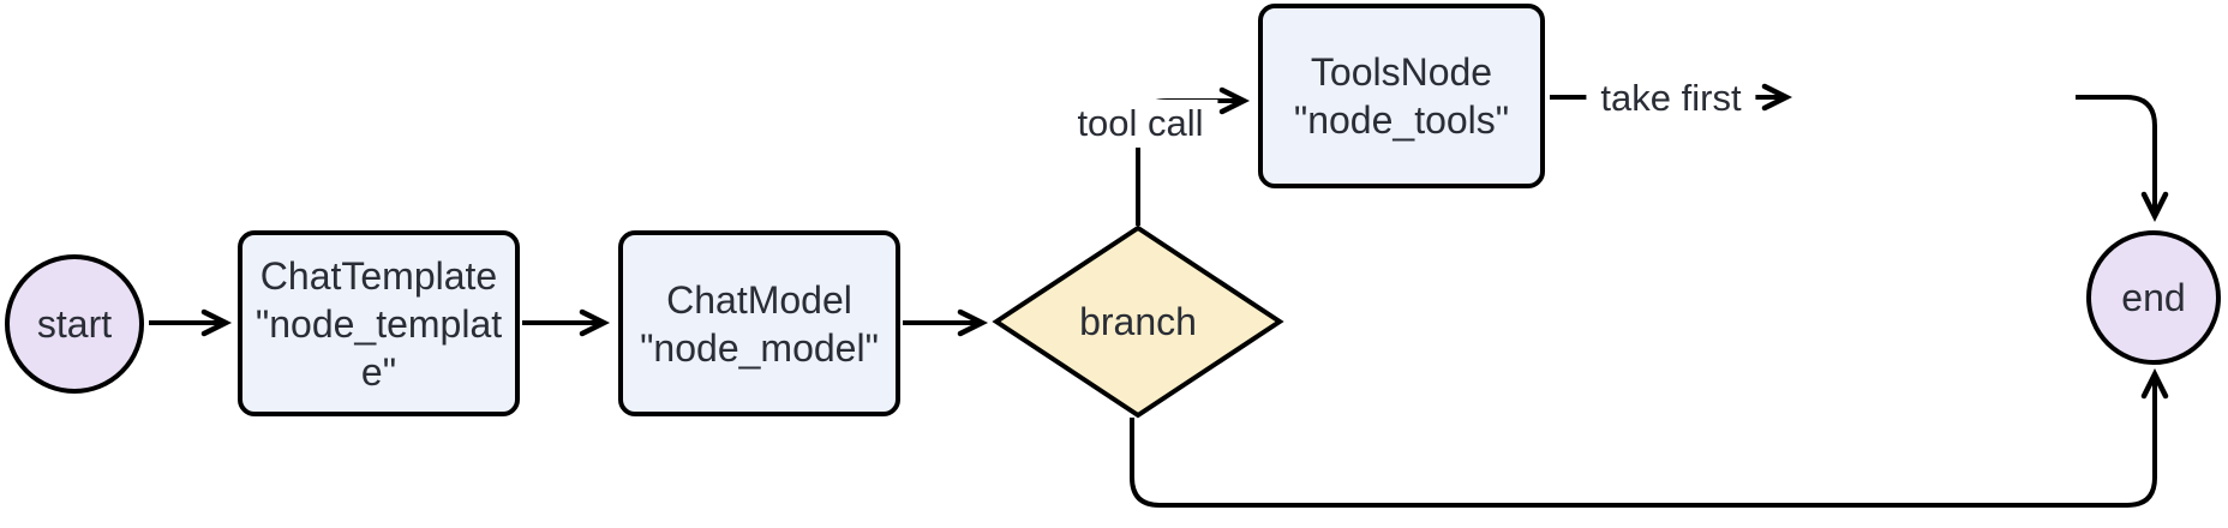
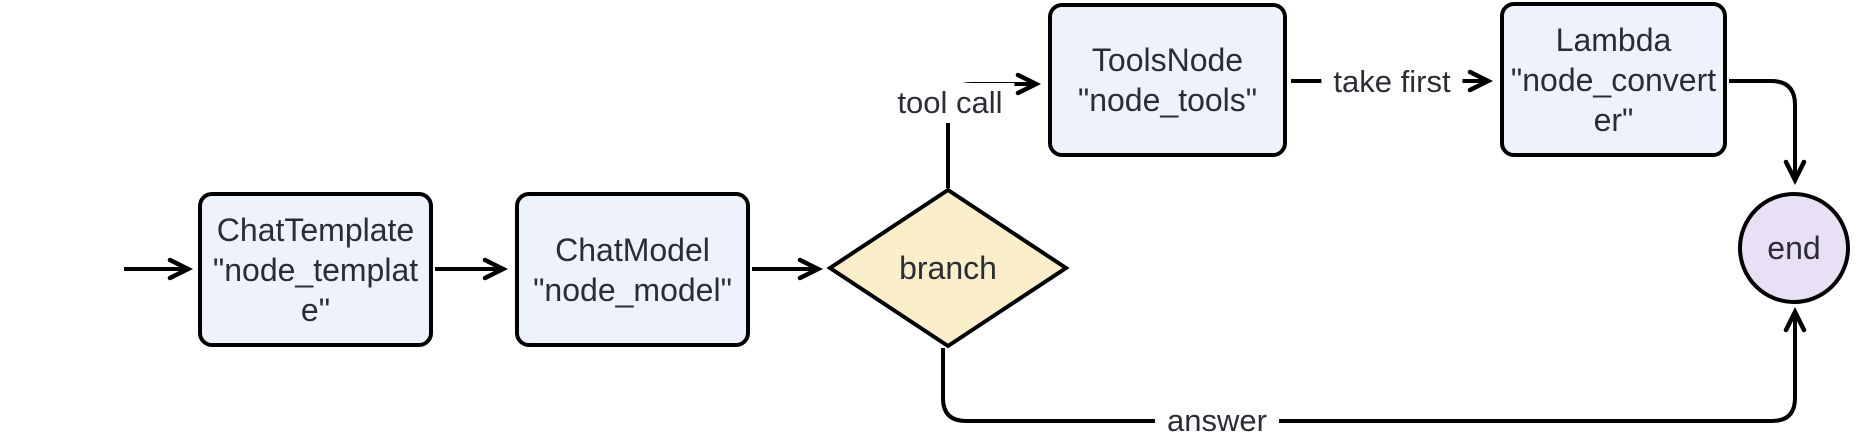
- start
  ChatTemplate
  "node_templat
  e"
  ChatModel
  "node_model"
  branch
  ToolsNode
  "node_tools"
+ Lambda
+ "node_convert
+ er"
  end
  tool call
  take first
+ answer
